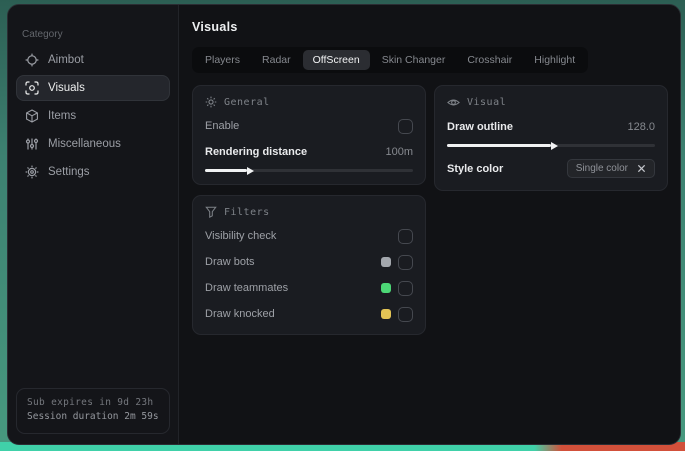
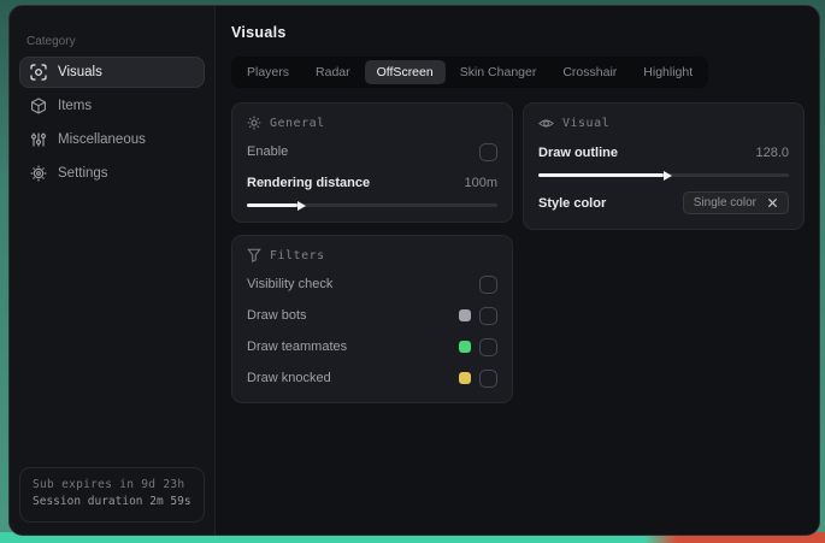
  Category
- Aimbot
  Visuals
  Items
  Miscellaneous
  Settings
  Sub expires in 9d 23h
  Session duration 2m 59s
  Visuals
  Players
  Radar
  OffScreen
  Skin Changer
  Crosshair
  Highlight
  General
  Enable
  Rendering distance
  100m
  Filters
  Visibility check
  Draw bots
  Draw teammates
  Draw knocked
  Visual
  Draw outline
  128.0
  Style color
  Single color
